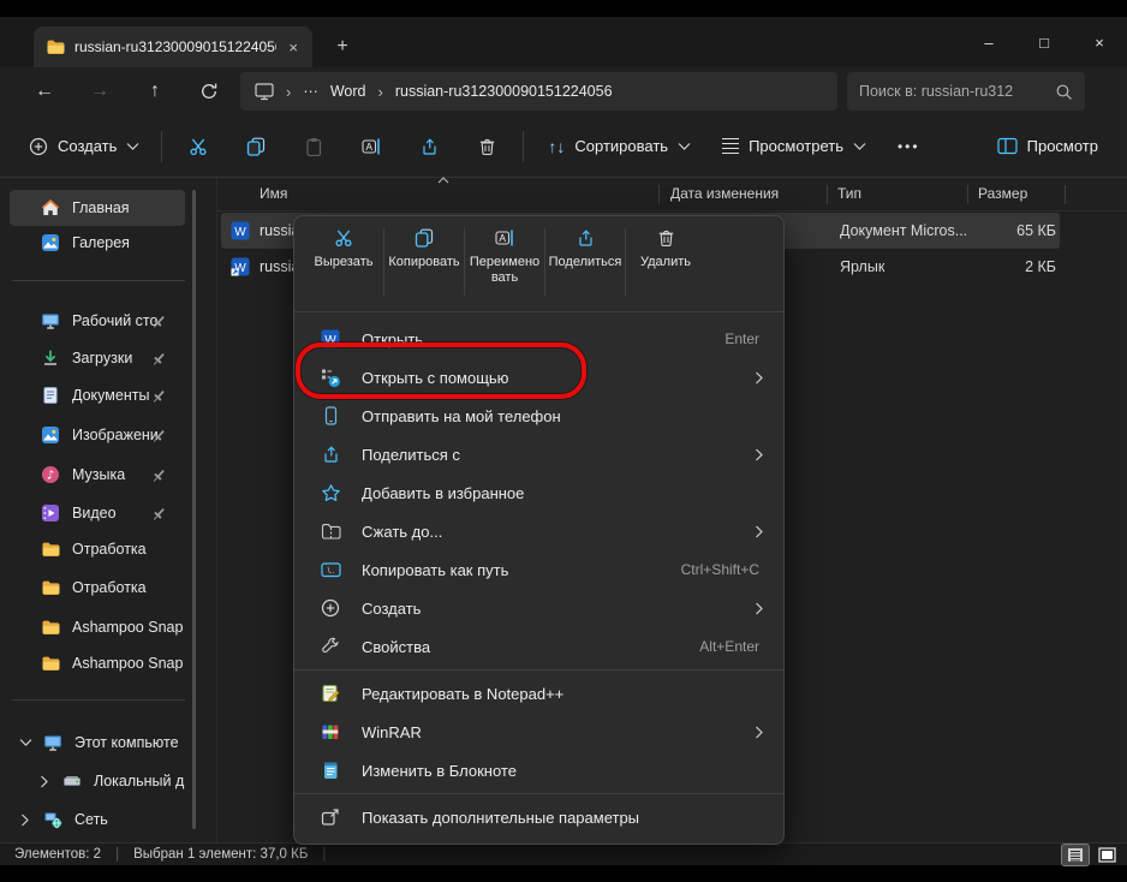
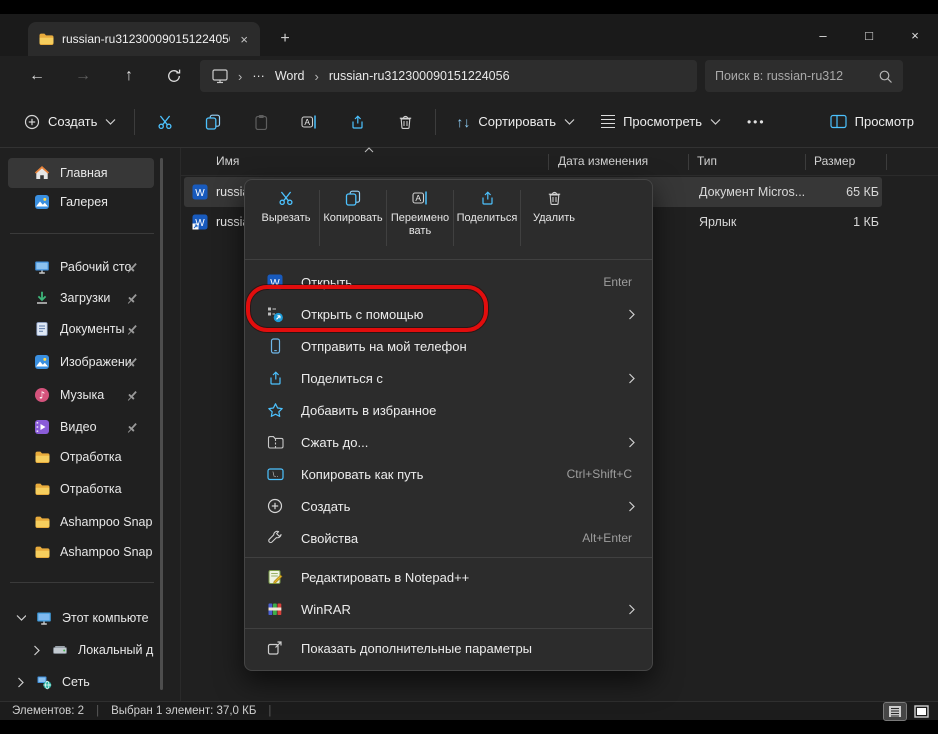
  russian-ru31230009015122405
  ×
  +
  –
  □
  ×
  ←
  →
  ↑
  ›
  ···
  Word
  ›
  russian-ru312300090151224056
  Поиск в: russian-ru312
  Создать
  ↑↓
  Сортировать
  Просмотреть
  •••
  Просмотр
  Главная
  Галерея
  Рабочий сто
  Загрузки
  Документы
  Изображени
  ♪
  Музыка
  Видео
  Отработка
  Отработка
  Ashampoo Snap
  Ashampoo Snap
  Этот компьюте
  Локальный д
  Сеть
  Имя
  Дата изменения
  Тип
  Размер
  russi
  Документ Micros...
  65 КБ
  russi
  Ярлык
- 2 КБ
+ 1 КБ
  Элементов: 2
  |
  Выбран 1 элемент: 37,0 КБ
  |
  Вырезать
  Копировать
  Переименовать
  Поделиться
  Удалить
  Открыть
  Enter
  Открыть с помощью
  Отправить на мой телефон
  Поделиться с
  Добавить в избранное
  Сжать до...
  Копировать как путь
  Ctrl+Shift+C
  Создать
  Свойства
  Alt+Enter
  Редактировать в Notepad++
  WinRAR
- Изменить в Блокноте
  Показать дополнительные параметры
